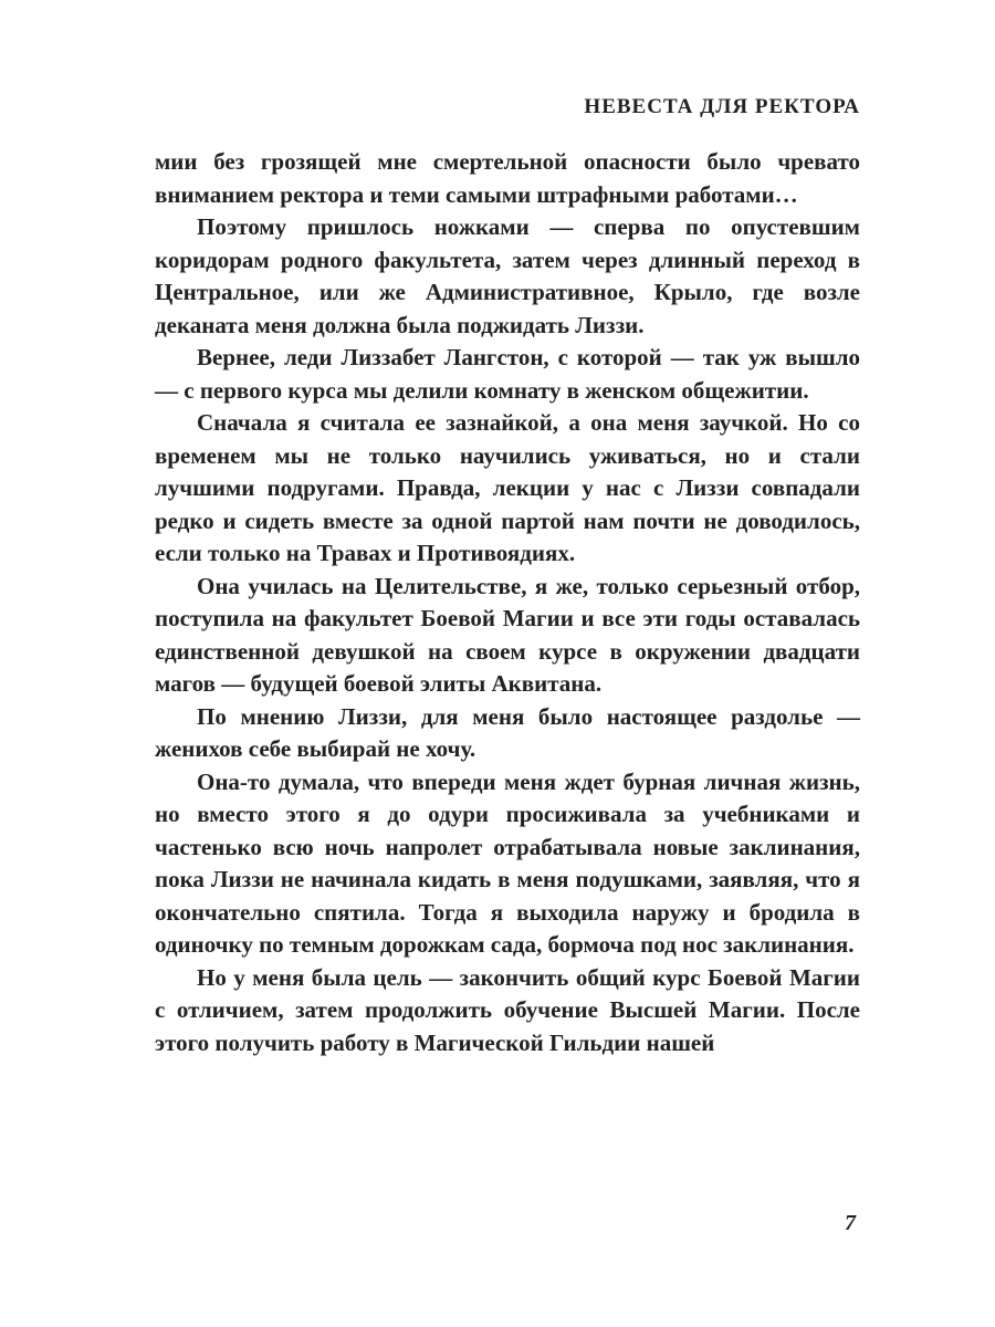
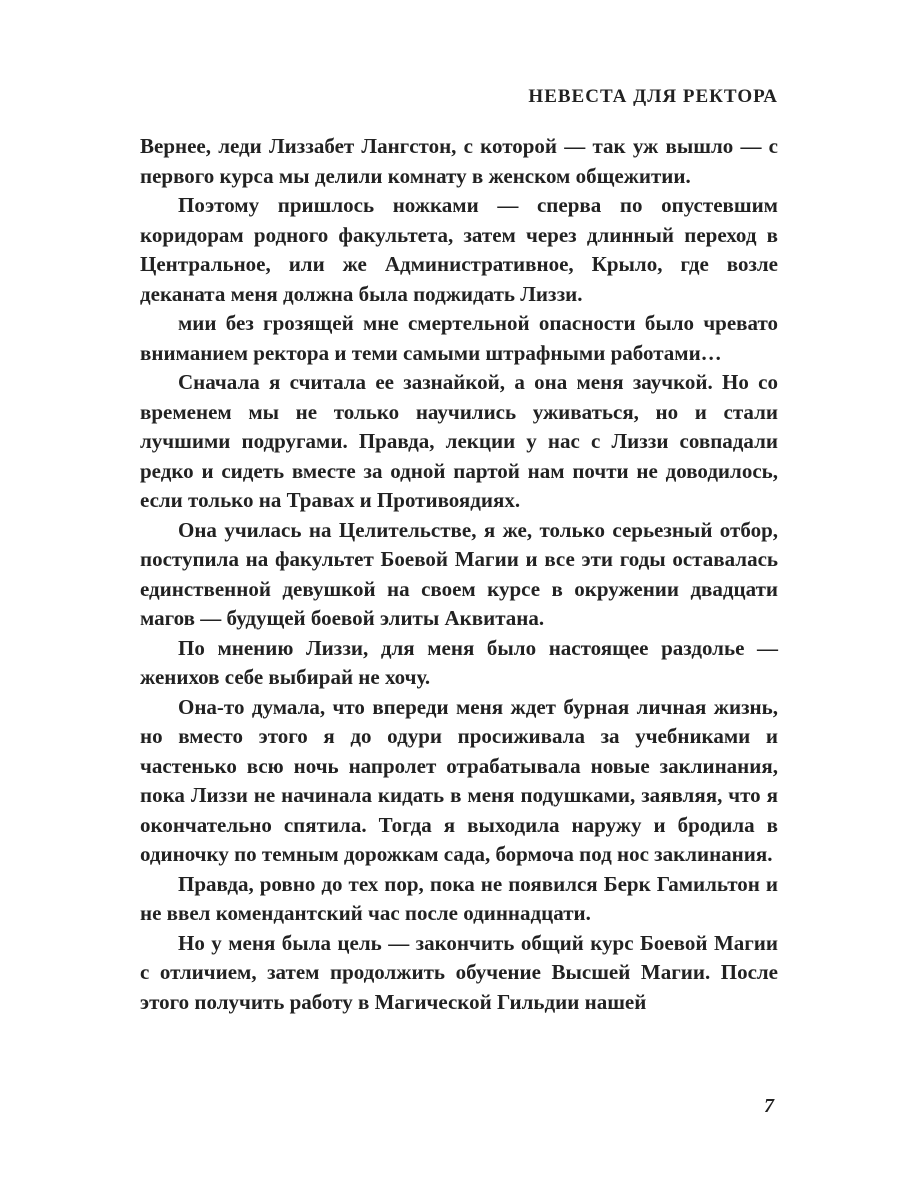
  НЕВЕСТА ДЛЯ РЕКТОРА
- мии без грозящей мне смертельной опасности было чревато вниманием ректора и теми самыми штрафными работами…
+ Вернее, леди Лиззабет Лангстон, с которой — так уж вышло — с первого курса мы делили комнату в женском общежитии.
  Поэтому пришлось ножками — сперва по опустевшим коридорам родного факультета, затем через длинный переход в Центральное, или же Административное, Крыло, где возле деканата меня должна была поджидать Лиззи.
- Вернее, леди Лиззабет Лангстон, с которой — так уж вышло — с первого курса мы делили комнату в женском общежитии.
+ мии без грозящей мне смертельной опасности было чревато вниманием ректора и теми самыми штрафными работами…
  Сначала я считала ее зазнайкой, а она меня заучкой. Но со временем мы не только научились уживаться, но и стали лучшими подругами. Правда, лекции у нас с Лиззи совпадали редко и сидеть вместе за одной партой нам почти не доводилось, если только на Травах и Противоядиях.
  Она училась на Целительстве, я же, только серьезный отбор, поступила на факультет Боевой Магии и все эти годы оставалась единственной девушкой на своем курсе в окружении двадцати магов — будущей боевой элиты Аквитана.
  По мнению Лиззи, для меня было настоящее раздолье — женихов себе выбирай не хочу.
  Она-то думала, что впереди меня ждет бурная личная жизнь, но вместо этого я до одури просиживала за учебниками и частенько всю ночь напролет отрабатывала новые заклинания, пока Лиззи не начинала кидать в меня подушками, заявляя, что я окончательно спятила. Тогда я выходила наружу и бродила в одиночку по темным дорожкам сада, бормоча под нос заклинания.
+ Правда, ровно до тех пор, пока не появился Берк Гамильтон и не ввел комендантский час после одиннадцати.
  Но у меня была цель — закончить общий курс Боевой Магии с отличием, затем продолжить обучение Высшей Магии. После этого получить работу в Магической Гильдии нашей
  7
